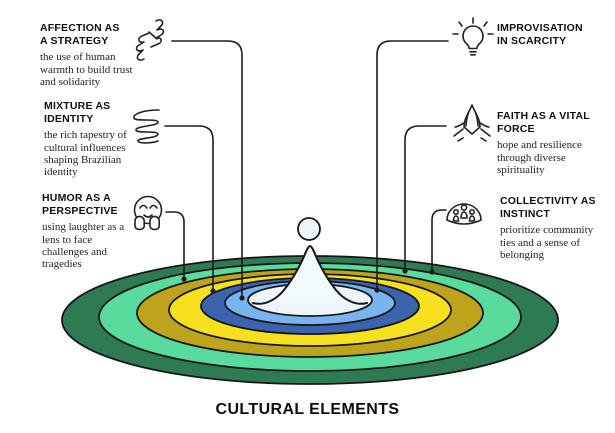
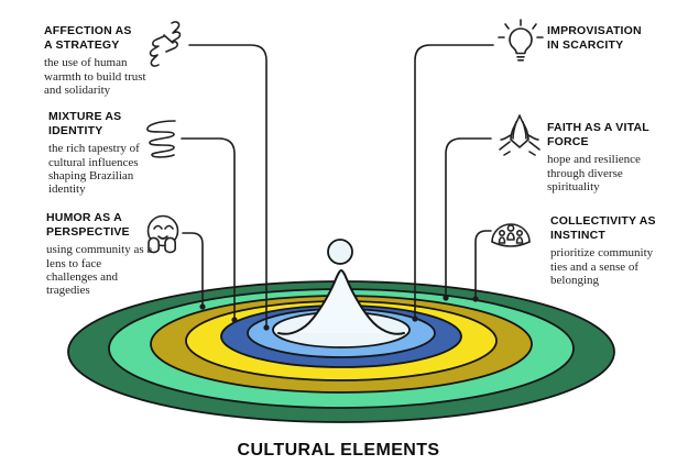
  AFFECTION AS A STRATEGY
  the use of human warmth to build trust and solidarity
  MIXTURE AS IDENTITY
  the rich tapestry of cultural influences shaping Brazilian identity
  HUMOR AS A PERSPECTIVE
- using laughter as a lens to face challenges and tragedies
+ using community as a lens to face challenges and tragedies
  IMPROVISATION IN SCARCITY
  FAITH AS A VITAL FORCE
  hope and resilience through diverse spirituality
  COLLECTIVITY AS INSTINCT
  prioritize community ties and a sense of belonging
  CULTURAL ELEMENTS
